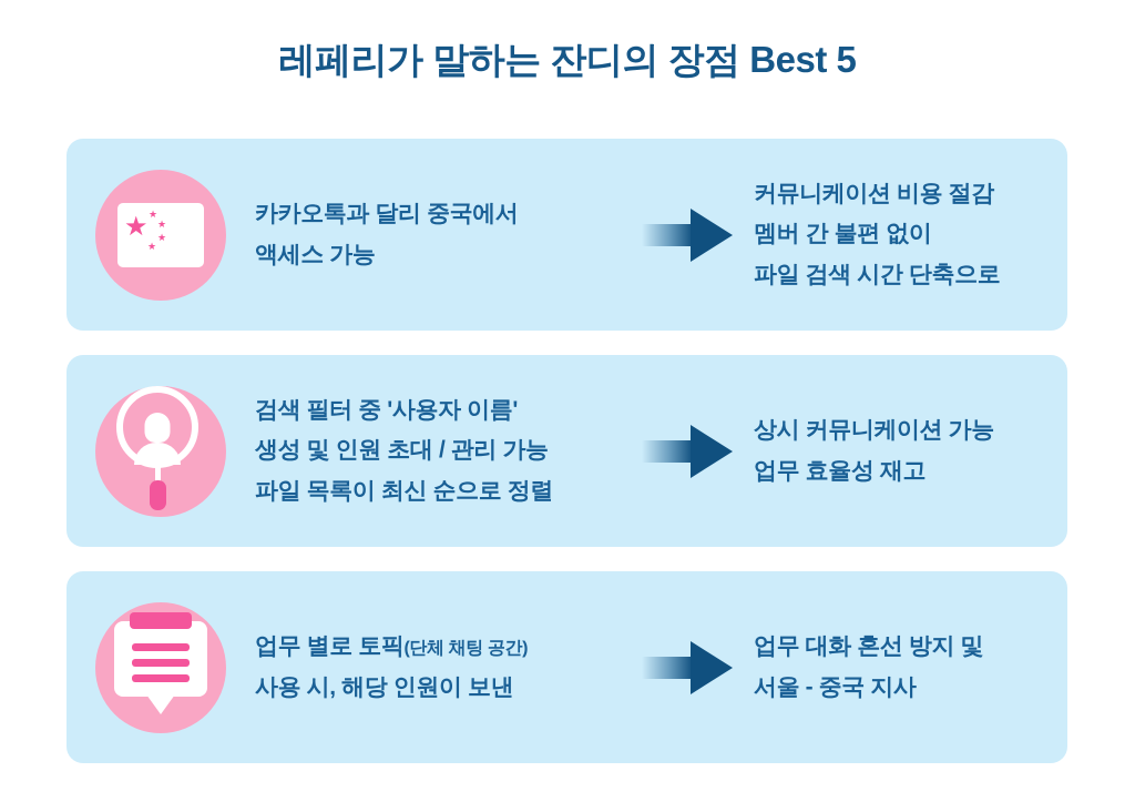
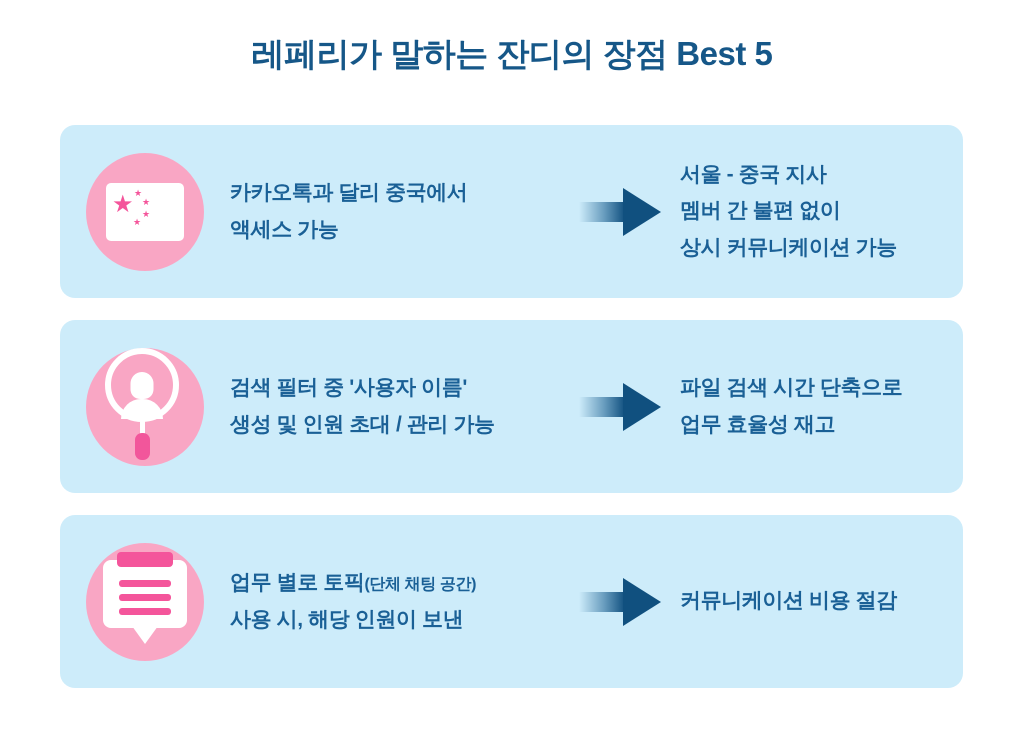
  레페리가 말하는 잔디의 장점 Best 5
  ★
  ★
  ★
  ★
  ★
  카카오톡과 달리 중국에서
  액세스 가능
- 커뮤니케이션 비용 절감
+ 서울 - 중국 지사
  멤버 간 불편 없이
- 파일 검색 시간 단축으로
+ 상시 커뮤니케이션 가능
  검색 필터 중 '사용자 이름'
  생성 및 인원 초대 / 관리 가능
- 파일 목록이 최신 순으로 정렬
- 상시 커뮤니케이션 가능
+ 파일 검색 시간 단축으로
  업무 효율성 재고
  업무 별로 토픽(단체 채팅 공간)
  사용 시, 해당 인원이 보낸
- 업무 대화 혼선 방지 및
- 서울 - 중국 지사
+ 커뮤니케이션 비용 절감
